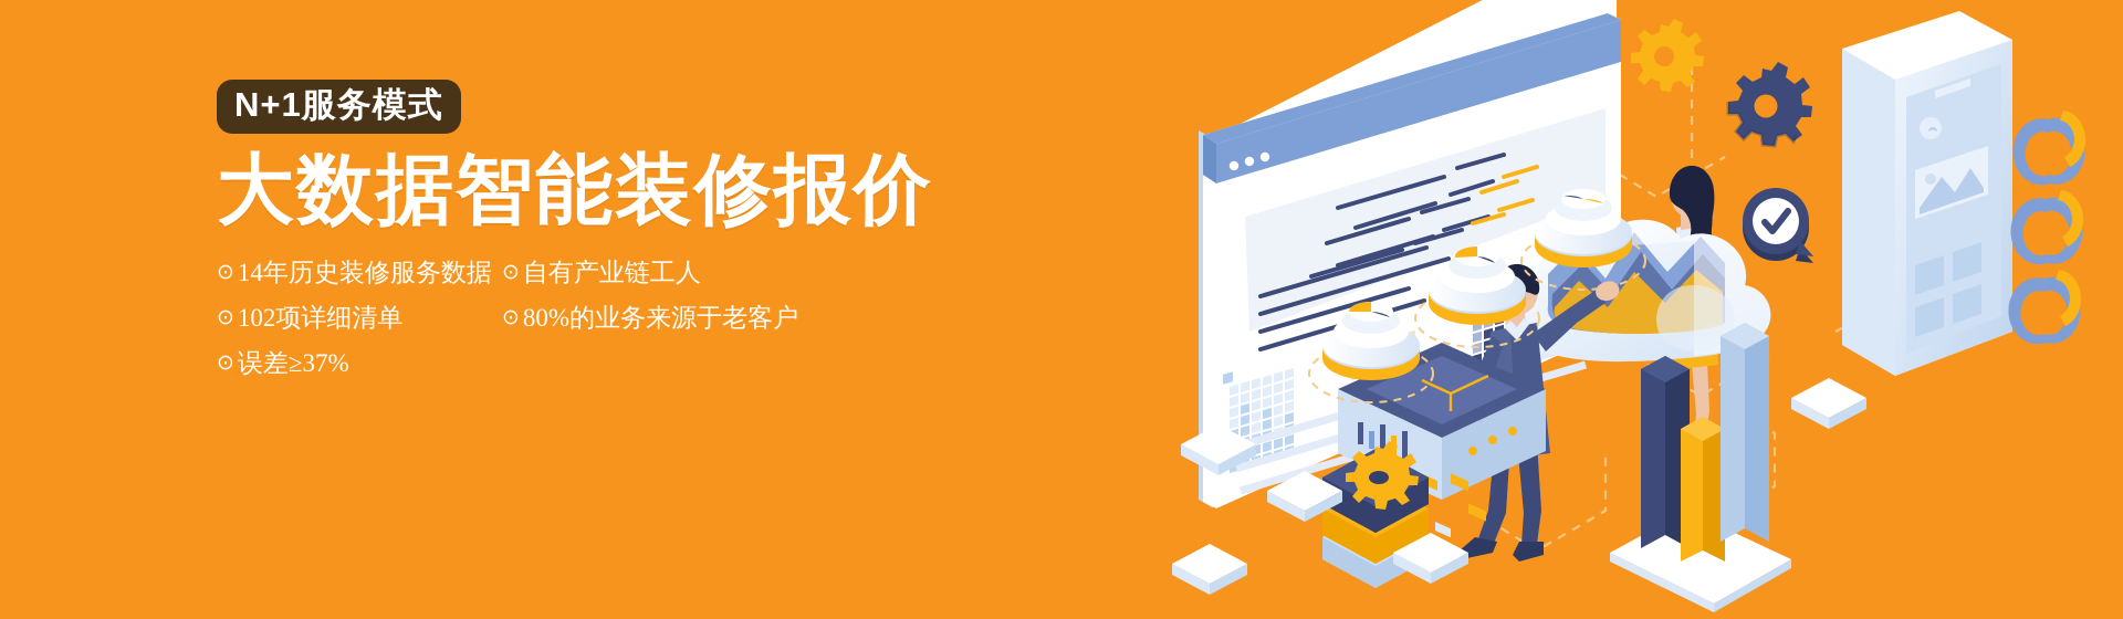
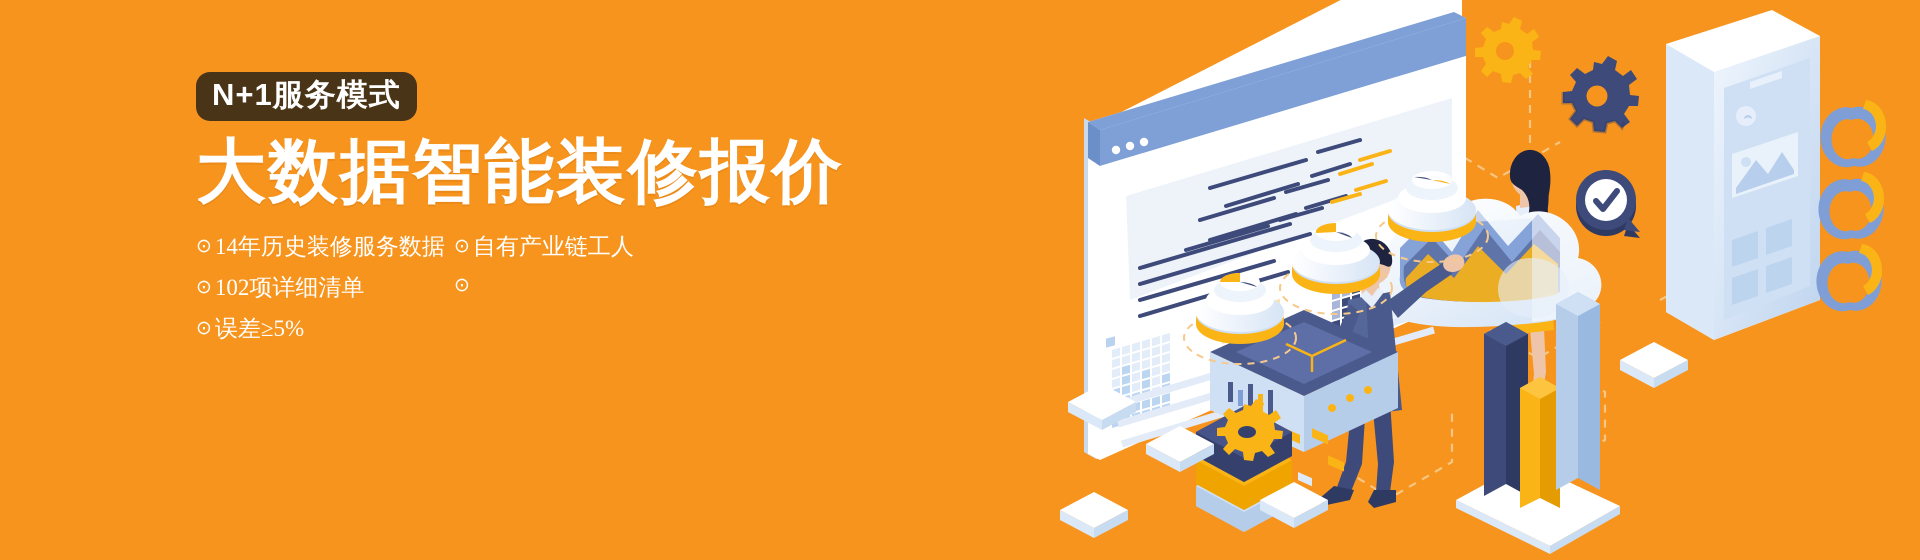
  N+1服务模式
  大数据智能装修报价
  ⊙
  14年历史装修服务数据
  ⊙
  102项详细清单
  ⊙
- 误差≥37%
+ 误差≥5%
  ⊙
  自有产业链工人
  ⊙
- 80%的业务来源于老客户
